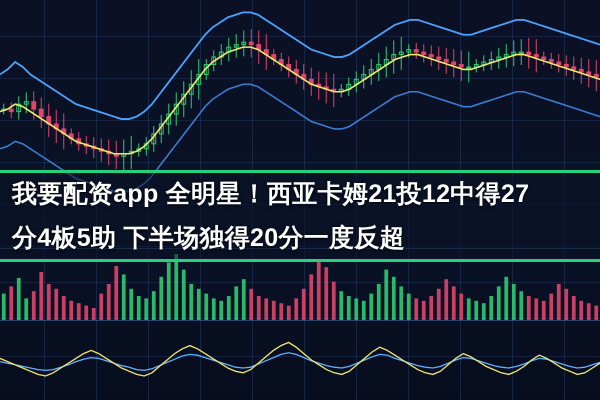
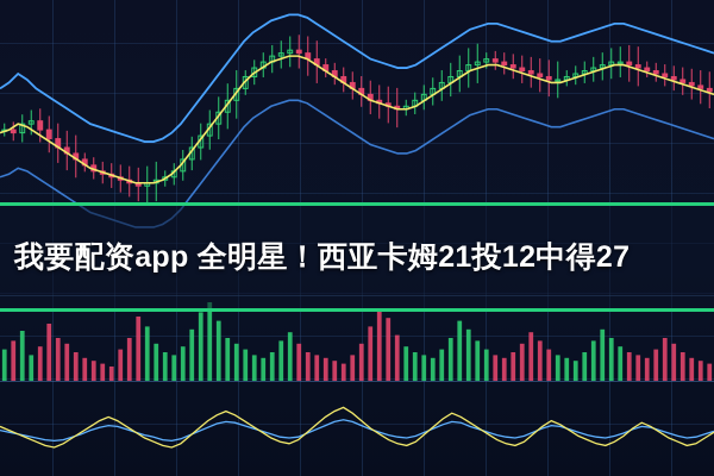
  我要配资app 全明星！西亚卡姆21投12中得27
- 分4板5助 下半场独得20分一度反超
